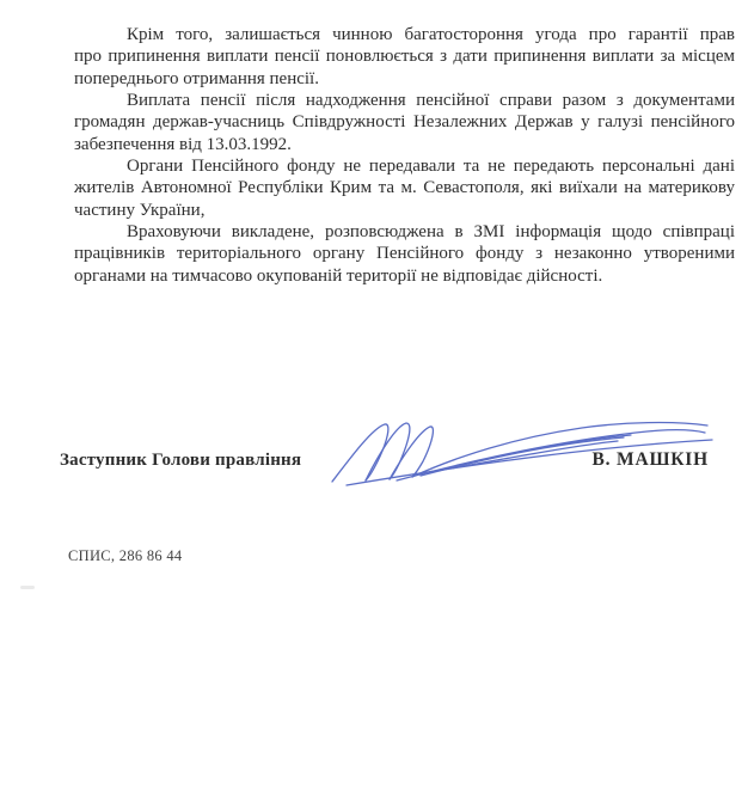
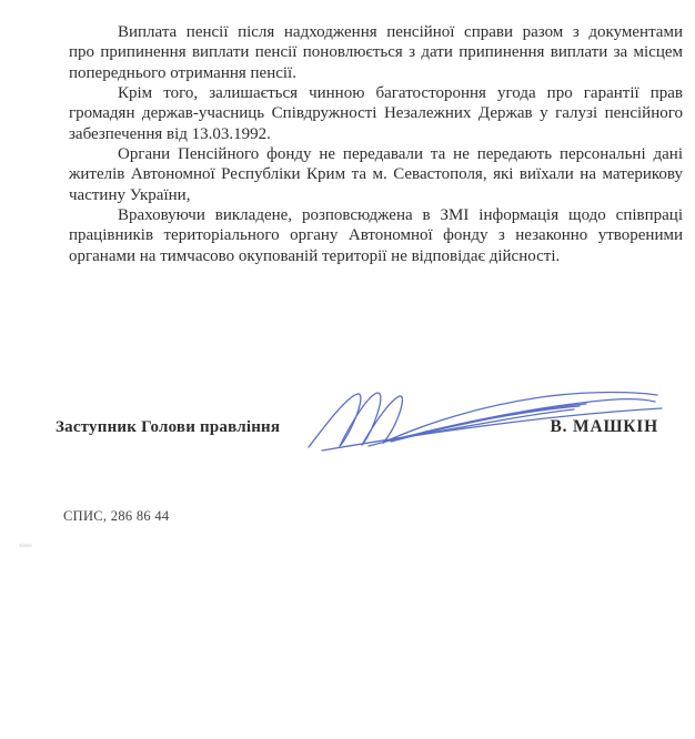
- Крім того, залишається чинною багатостороння угода про гарантії прав
+ Виплата пенсії після надходження пенсійної справи разом з документами
  про припинення виплати пенсії поновлюється з дати припинення виплати за місцем
  попереднього отримання пенсії.
- Виплата пенсії після надходження пенсійної справи разом з документами
+ Крім того, залишається чинною багатостороння угода про гарантії прав
  громадян держав-учасниць Співдружності Незалежних Держав у галузі пенсійного
  забезпечення від 13.03.1992.
  Органи Пенсійного фонду не передавали та не передають персональні дані
  жителів Автономної Республіки Крим та м. Севастополя, які виїхали на материкову
  частину України,
  Враховуючи викладене, розповсюджена в ЗМІ інформація щодо співпраці
- працівників територіального органу Пенсійного фонду з незаконно утвореними
+ працівників територіального органу Автономної фонду з незаконно утвореними
  органами на тимчасово окупованій території не відповідає дійсності.
  Заступник Голови правління
  В. МАШКІН
  СПИС, 286 86 44
